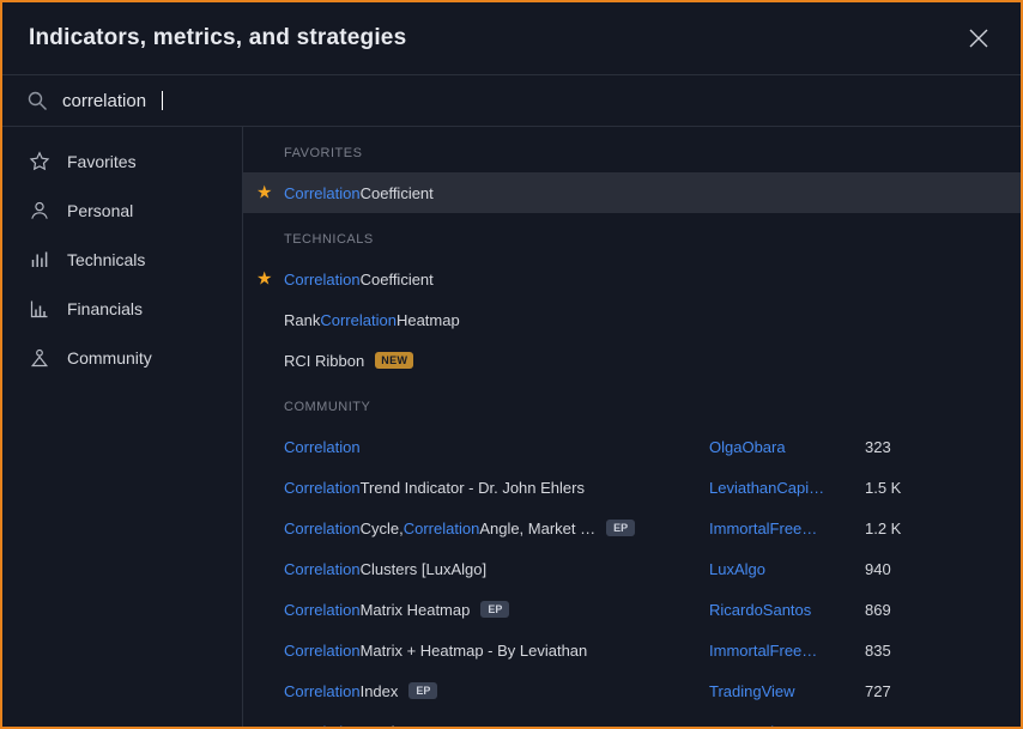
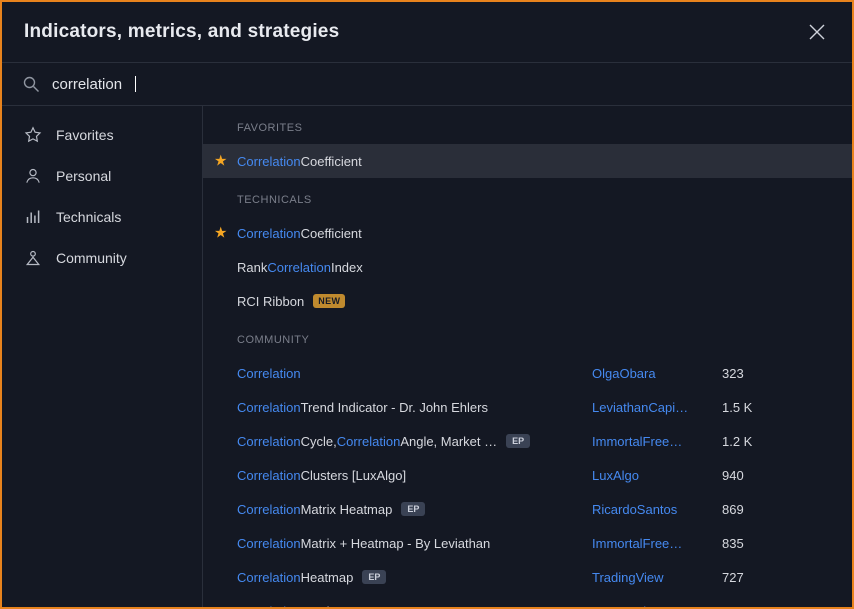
  Indicators, metrics, and strategies
  correlation
  Favorites
  Personal
  Technicals
- Financials
  Community
  FAVORITES
  ★
  Correlation
  Coefficient
  TECHNICALS
  ★
  Correlation
  Coefficient
  Rank
  Correlation
- Heatmap
+ Index
  RCI Ribbon
  NEW
  COMMUNITY
  Correlation
  OlgaObara
  323
  Correlation
  Trend Indicator - Dr. John Ehlers
  LeviathanCapi…
  1.5 K
  Correlation
  Cycle,
  Correlation
  Angle, Market …
  EP
  ImmortalFree…
  1.2 K
  Correlation
  Clusters [LuxAlgo]
  LuxAlgo
  940
  Correlation
  Matrix Heatmap
  EP
  RicardoSantos
  869
  Correlation
  Matrix + Heatmap - By Leviathan
  ImmortalFree…
  835
  Correlation
- Index
+ Heatmap
  EP
  TradingView
  727
